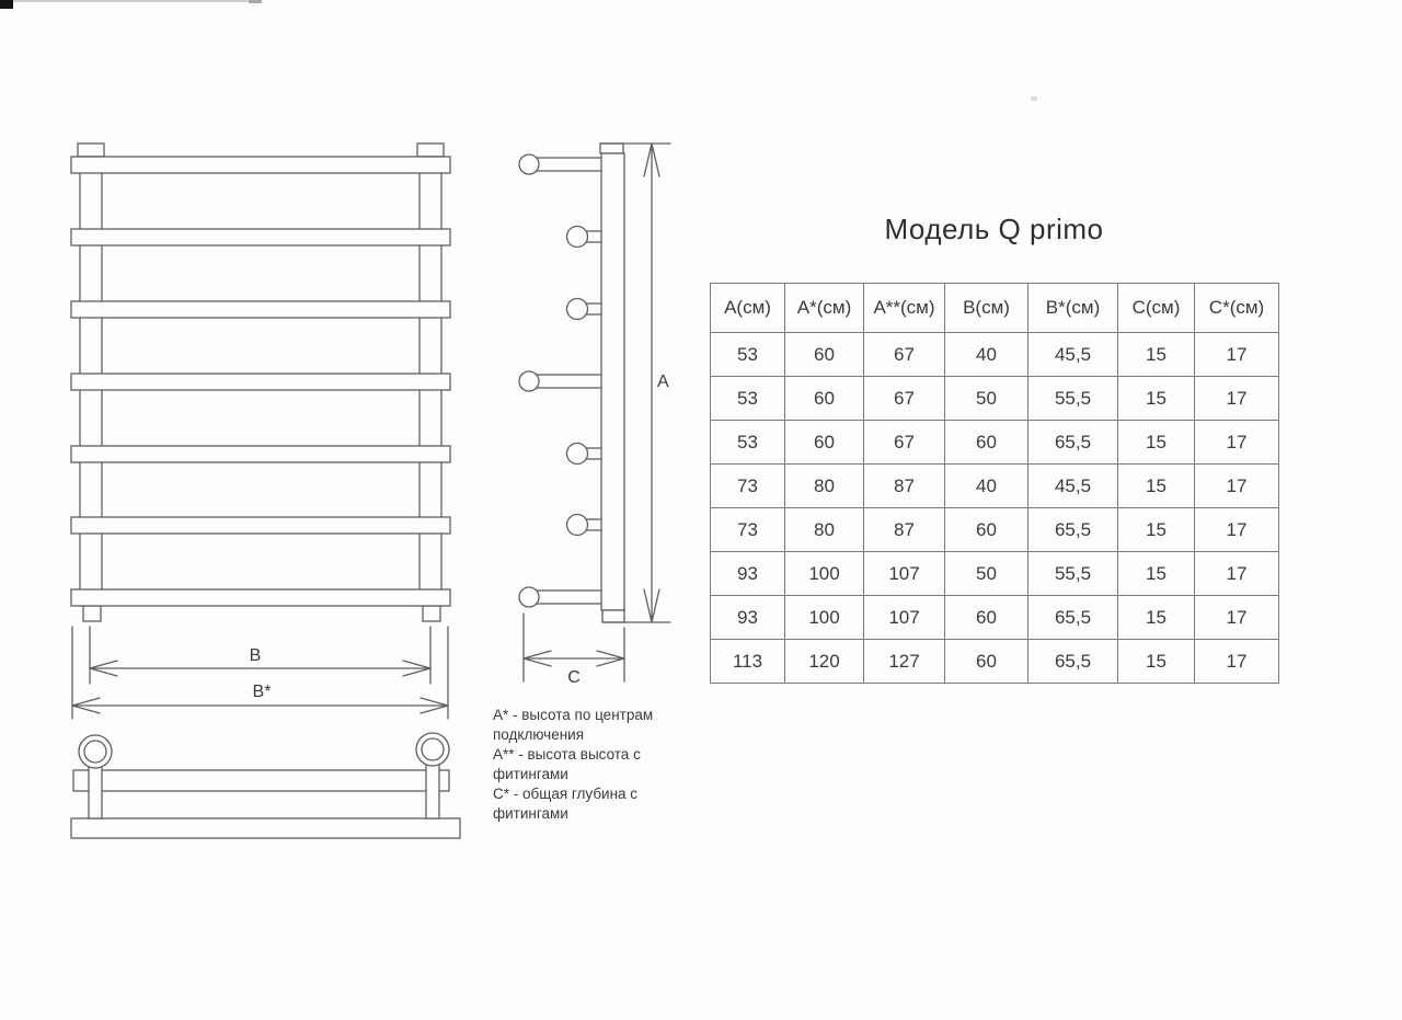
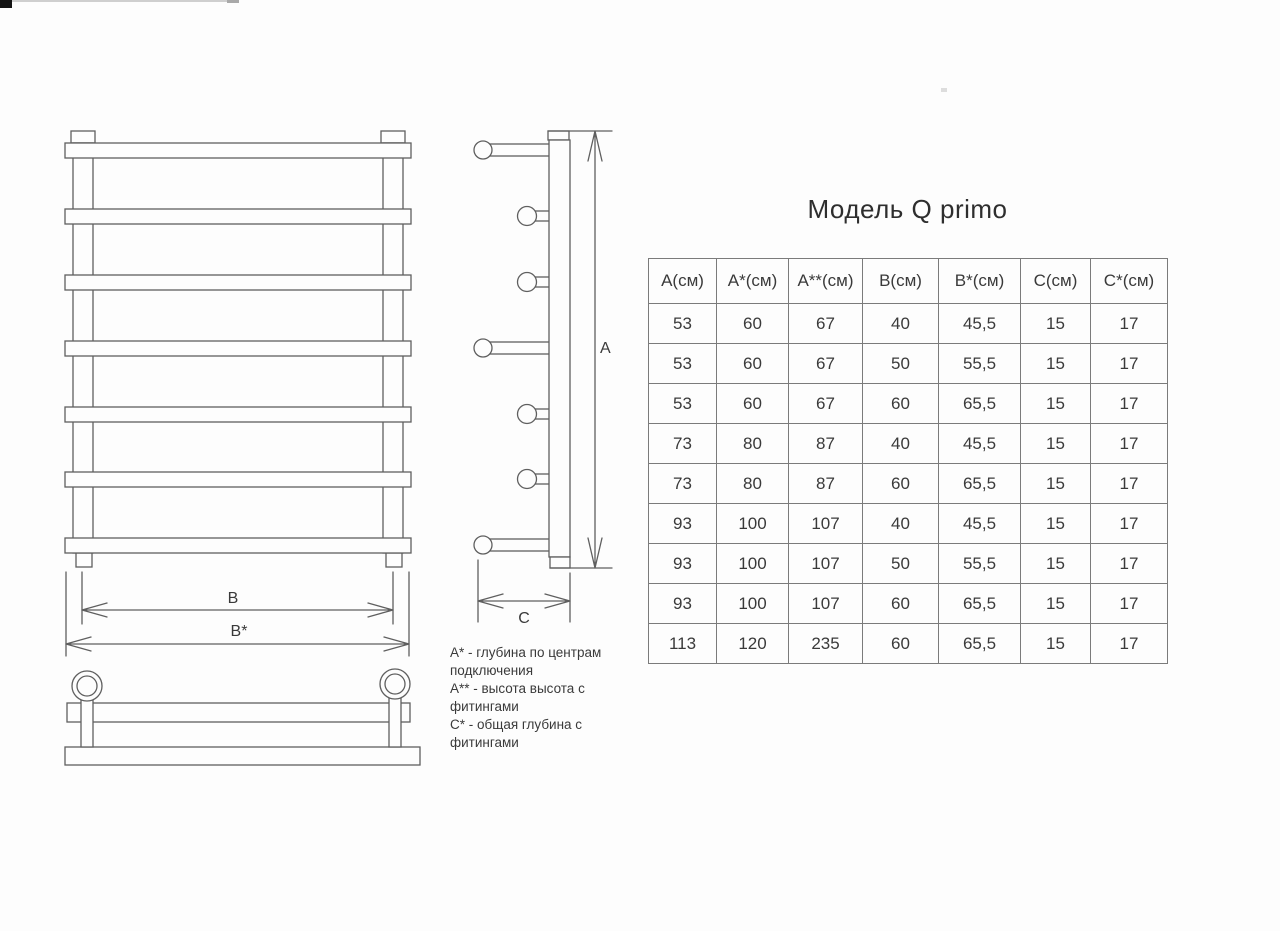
  B
  B*
  A
  C
- А* - высота по центрам подключения
+ А* - глубина по центрам подключения
  А** - высота высота с фитингами
  С* - общая глубина с фитингами
  Модель Q primo
  А(см)	А*(см)	А**(см)	В(см)	В*(см)	С(см)	С*(см)
  53	60	67	40	45,5	15	17
  53	60	67	50	55,5	15	17
  53	60	67	60	65,5	15	17
  73	80	87	40	45,5	15	17
  73	80	87	60	65,5	15	17
+ 93	100	107	40	45,5	15	17
  93	100	107	50	55,5	15	17
  93	100	107	60	65,5	15	17
- 113	120	127	60	65,5	15	17
+ 113	120	235	60	65,5	15	17
